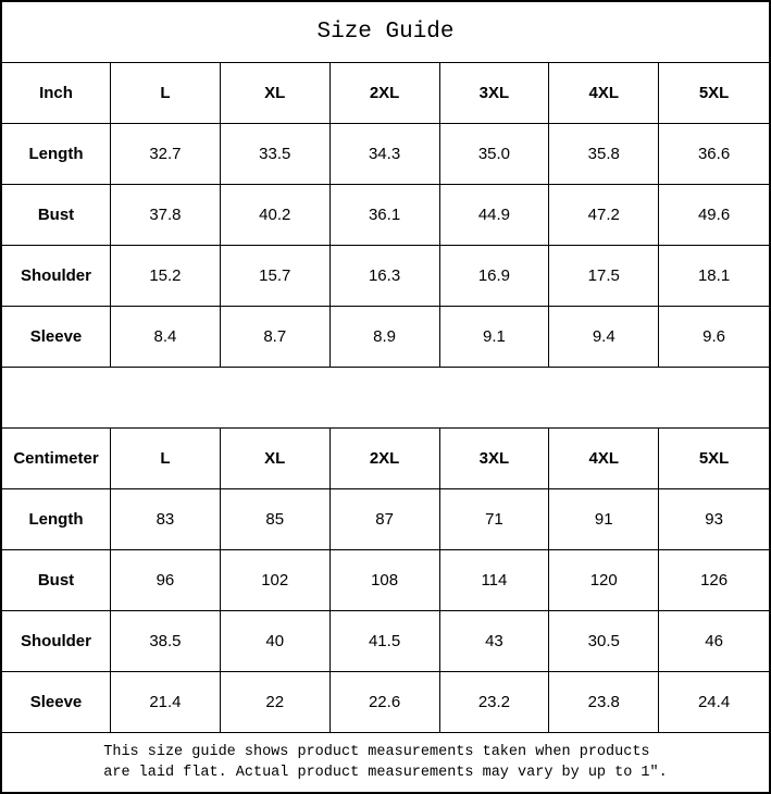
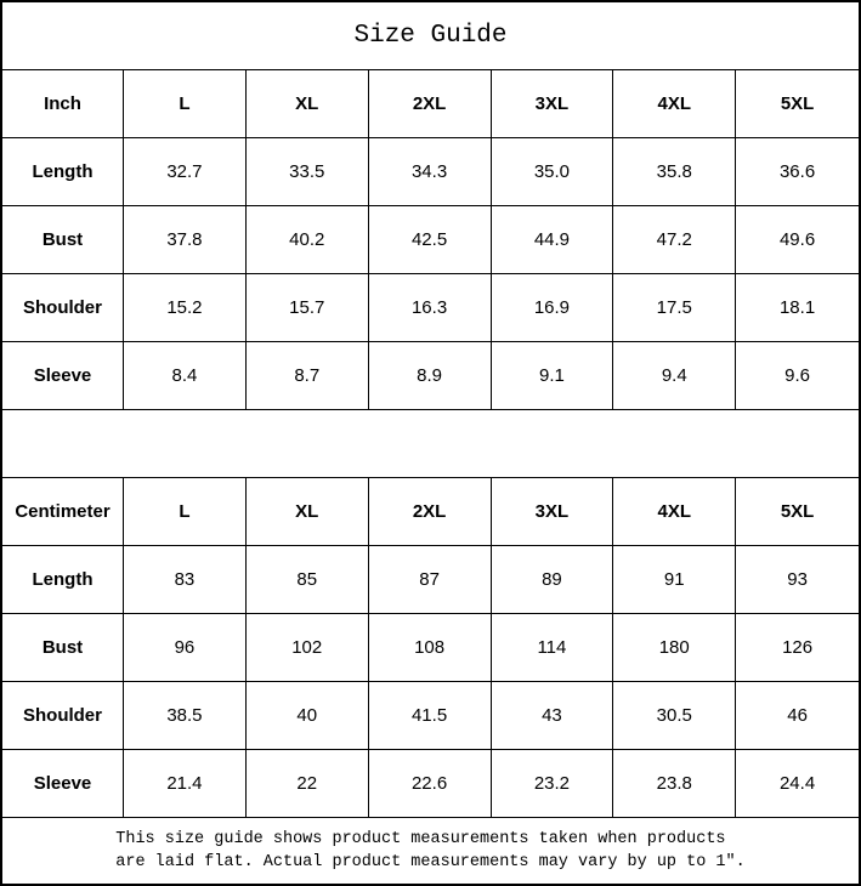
  Size Guide
  Inch
  L
  XL
  2XL
  3XL
  4XL
  5XL
  Length
  32.7
  33.5
  34.3
  35.0
  35.8
  36.6
  Bust
  37.8
  40.2
- 36.1
+ 42.5
  44.9
  47.2
  49.6
  Shoulder
  15.2
  15.7
  16.3
  16.9
  17.5
  18.1
  Sleeve
  8.4
  8.7
  8.9
  9.1
  9.4
  9.6
  Centimeter
  L
  XL
  2XL
  3XL
  4XL
  5XL
  Length
  83
  85
  87
- 71
+ 89
  91
  93
  Bust
  96
  102
  108
  114
- 120
+ 180
  126
  Shoulder
  38.5
  40
  41.5
  43
  30.5
  46
  Sleeve
  21.4
  22
  22.6
  23.2
  23.8
  24.4
  This size guide shows product measurements taken when products
  are laid flat. Actual product measurements may vary by up to 1″.
